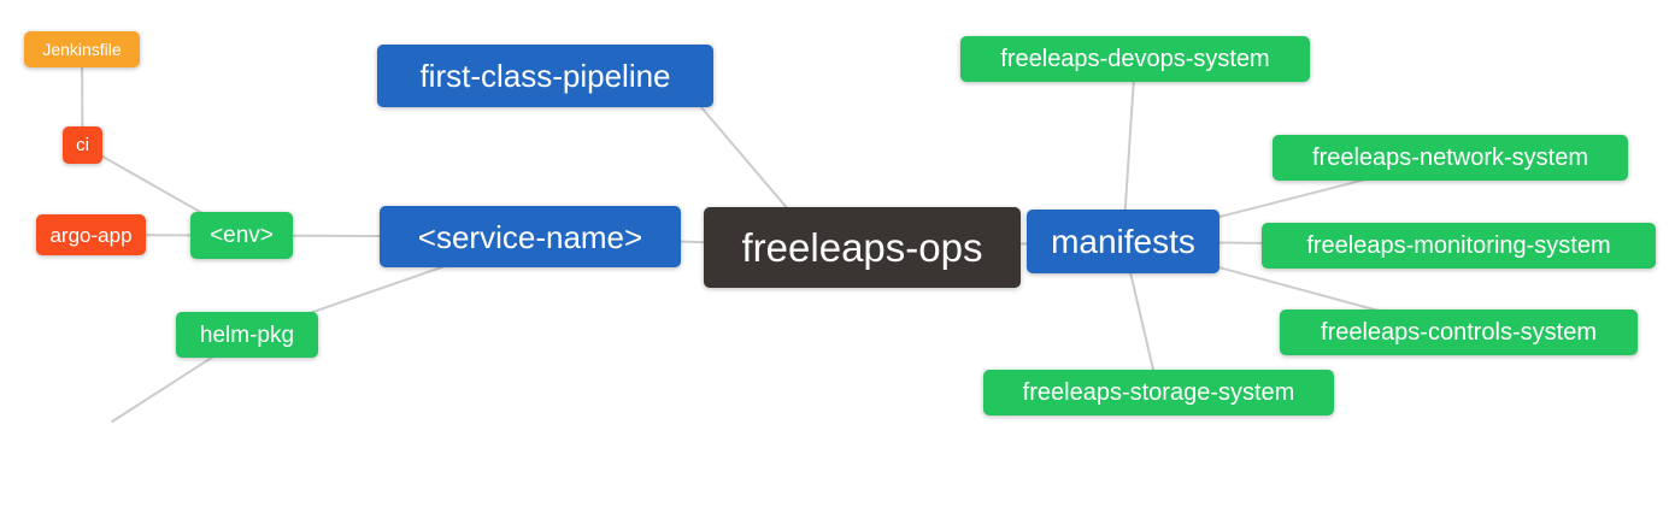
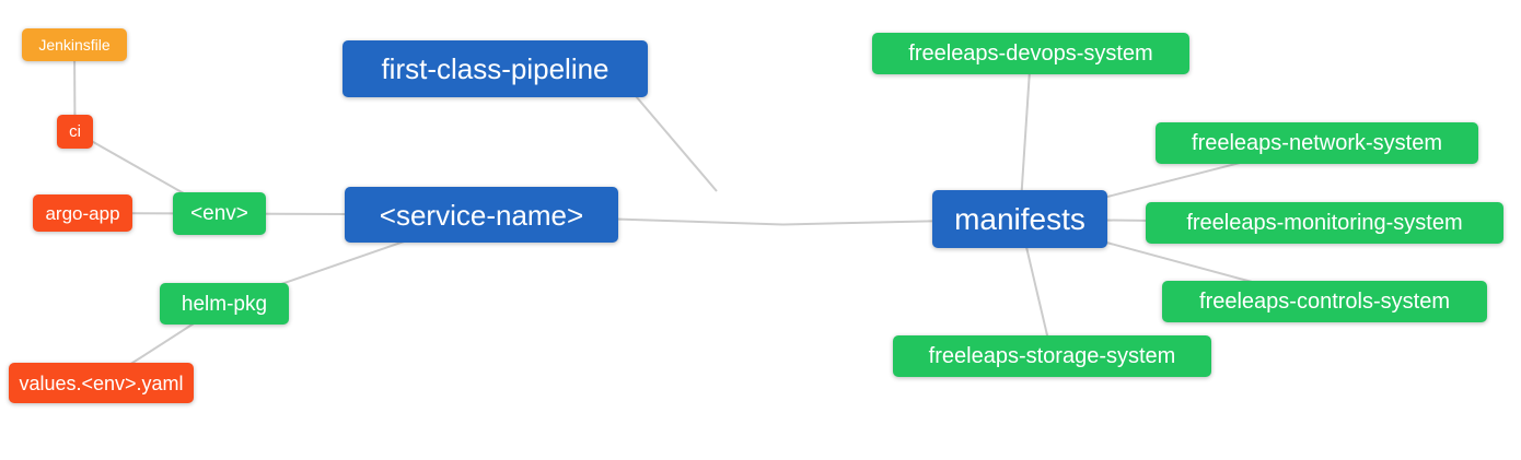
  Jenkinsfile
  ci
  argo-app
  <env>
  <service-name>
  first-class-pipeline
- freeleaps-ops
  manifests
  freeleaps-devops-system
  freeleaps-network-system
  freeleaps-monitoring-system
  freeleaps-controls-system
  freeleaps-storage-system
  helm-pkg
+ values.<env>.yaml
